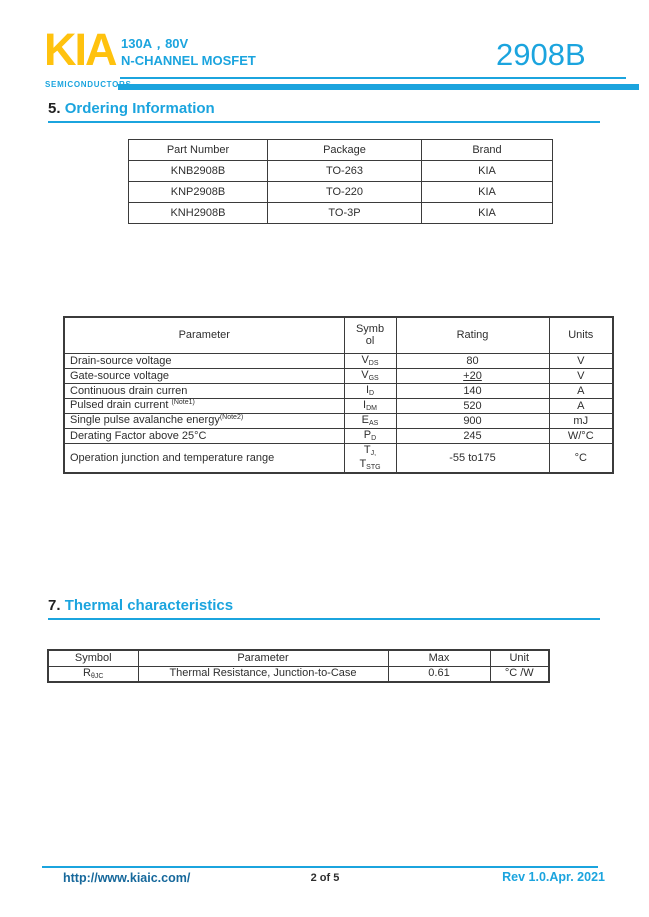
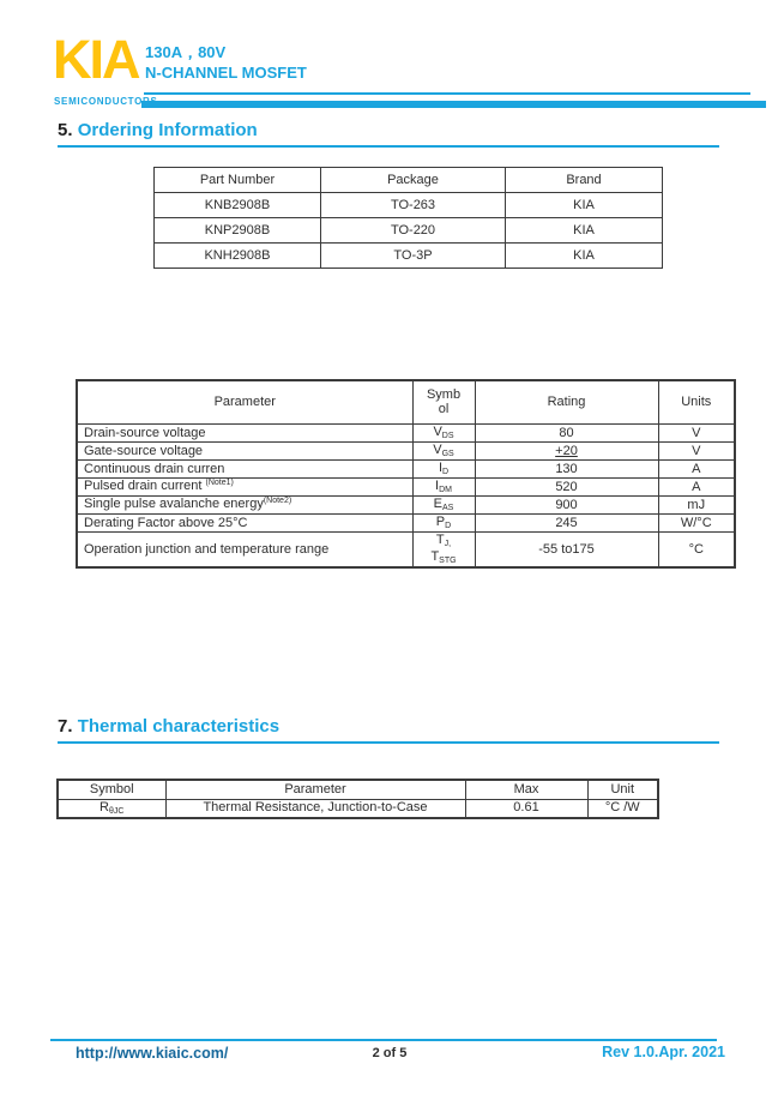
  KIA
  SEMICONDUCTO
  130A，80V
  N-CHANNEL MOSFET
- 2908B
  5. Ordering Information
  Part Number	Package	Brand
  KNB2908B	TO-263	KIA
  KNP2908B	TO-220	KIA
  KNH2908B	TO-3P	KIA
  Parameter	Symbol	Rating	Units
  Drain-source voltage	V	80	V
  Gate-source voltage	V	+20	V
- Continuous drain curren	I	140	A
+ Continuous drain curren	I	130	A
  Pulsed drain current	I	520	A
  Single pulse avalanche energy	E	900	mJ
  Derating Factor above 25°C	P	245	W/°C
  Operation junction and temperature range	TT	-55 to175	°C
  7. Thermal characteristics
  Symbol	Parameter	Max	Unit
  R	Thermal Resistance, Junction-to-Case	0.61	°C /W
  http://www.kiaic.com/
  2 of 5
  Rev 1.0.Apr. 2021
